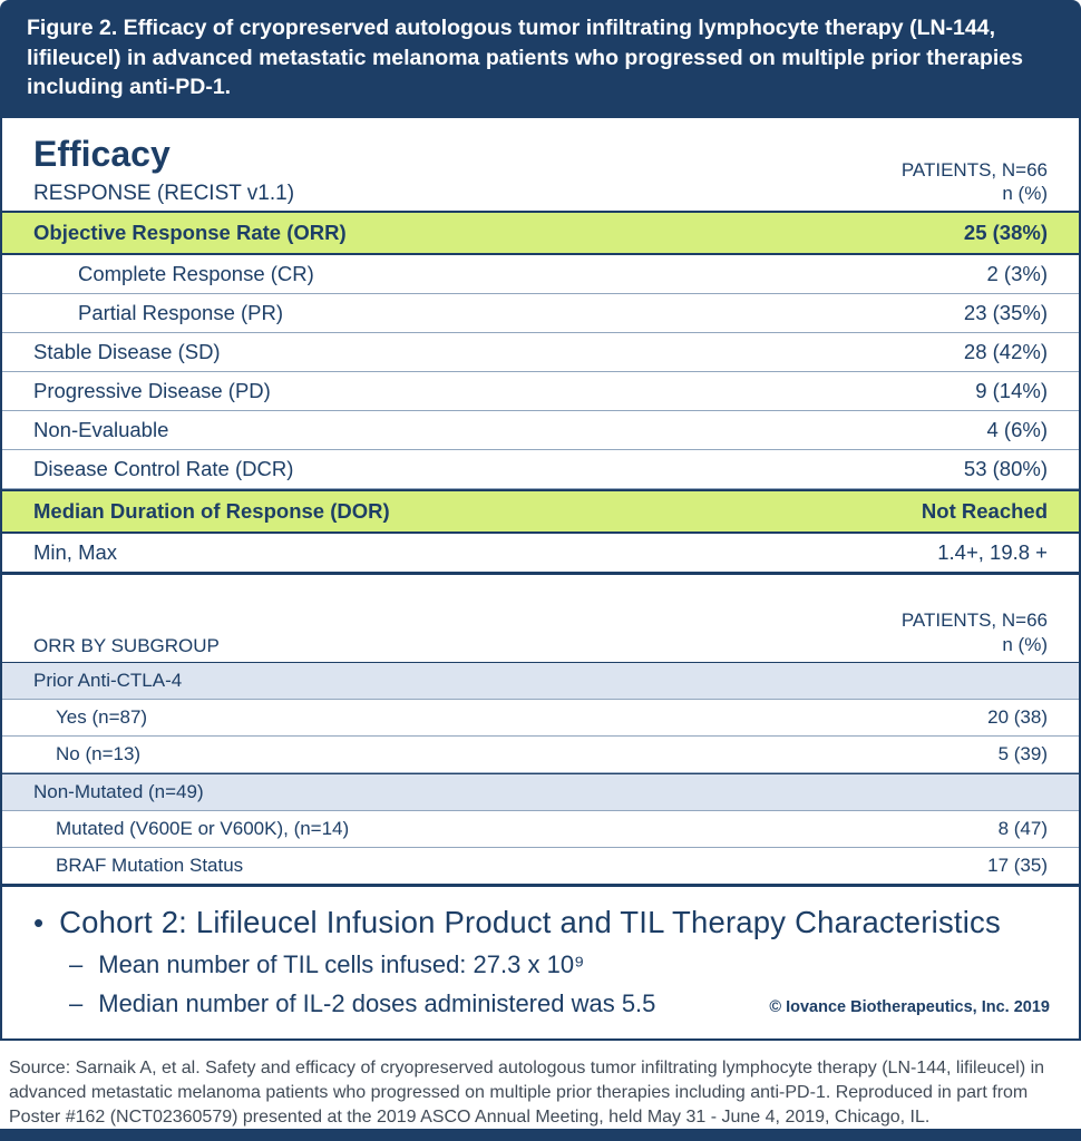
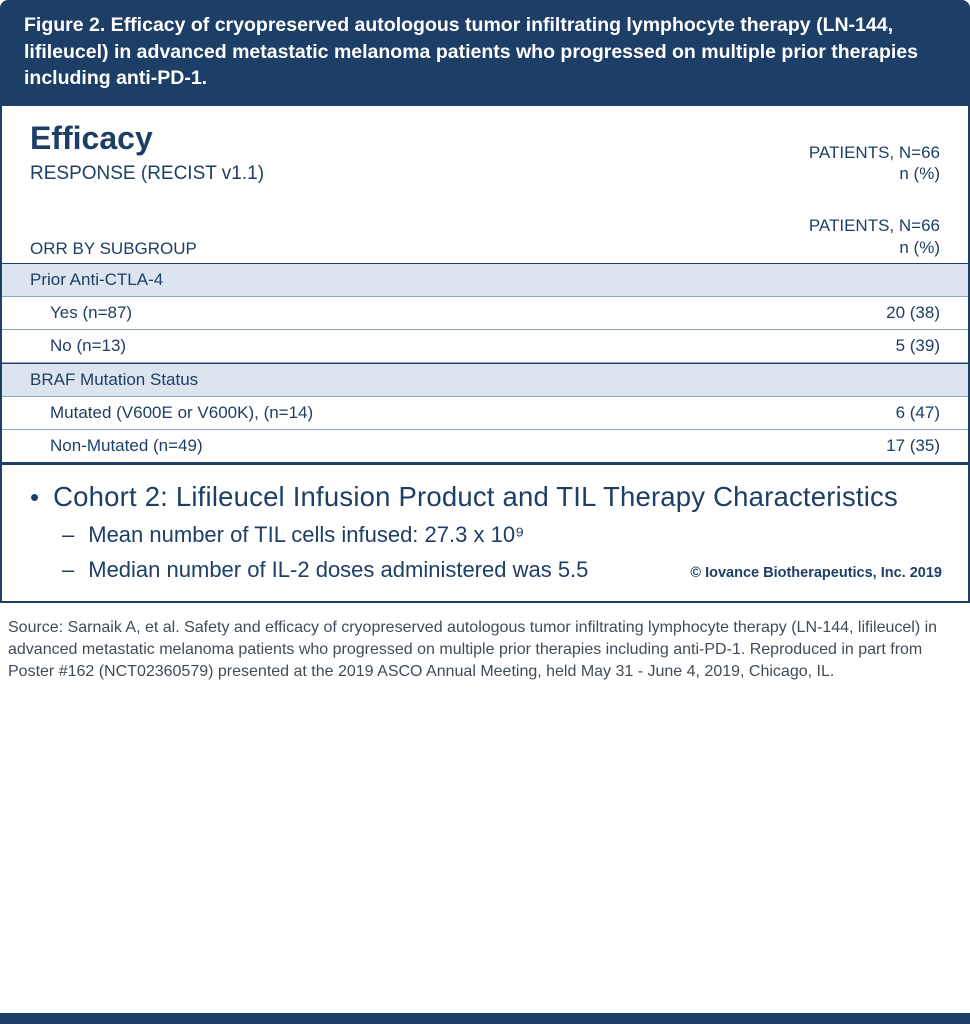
  Figure 2. Efficacy of cryopreserved autologous tumor infiltrating lymphocyte therapy (LN-144, lifileucel) in advanced metastatic melanoma patients who progressed on multiple prior therapies including anti-PD-1.
  Efficacy
  RESPONSE (RECIST v1.1)
  PATIENTS, N=66
  n (%)
- Objective Response Rate (ORR)
- 25 (38%)
- Complete Response (CR)
- 2 (3%)
- Partial Response (PR)
- 23 (35%)
- Stable Disease (SD)
- 28 (42%)
- Progressive Disease (PD)
- 9 (14%)
- Non-Evaluable
- 4 (6%)
- Disease Control Rate (DCR)
- 53 (80%)
- Median Duration of Response (DOR)
- Not Reached
- Min, Max
- 1.4+, 19.8 +
  ORR BY SUBGROUP
  PATIENTS, N=66
  n (%)
  Prior Anti-CTLA-4
  Yes (n=87)
  20 (38)
  No (n=13)
  5 (39)
- Non-Mutated (n=49)
+ BRAF Mutation Status
  Mutated (V600E or V600K), (n=14)
- 8 (47)
+ 6 (47)
- BRAF Mutation Status
+ Non-Mutated (n=49)
  17 (35)
  •
  Cohort 2: Lifileucel Infusion Product and TIL Therapy Characteristics
  –
  Mean number of TIL cells infused: 27.3 x 10⁹
  –
  Median number of IL-2 doses administered was 5.5
  © Iovance Biotherapeutics, Inc. 2019
  Source: Sarnaik A, et al. Safety and efficacy of cryopreserved autologous tumor infiltrating lymphocyte therapy (LN-144, lifileucel) in advanced metastatic melanoma patients who progressed on multiple prior therapies including anti-PD-1. Reproduced in part from Poster #162 (NCT02360579) presented at the 2019 ASCO Annual Meeting, held May 31 - June 4, 2019, Chicago, IL.
